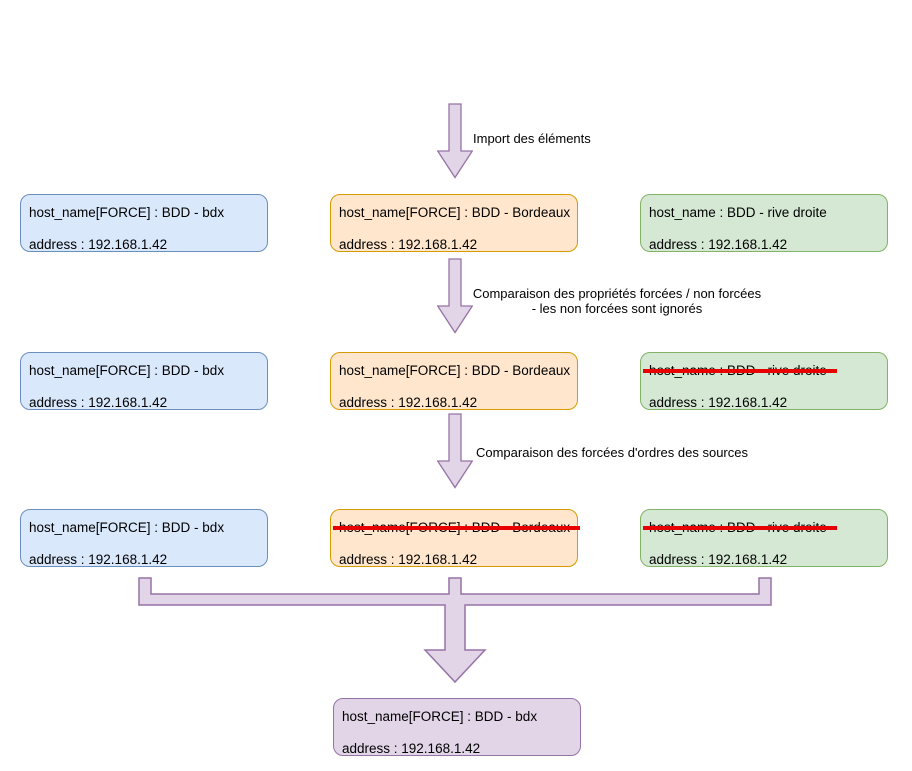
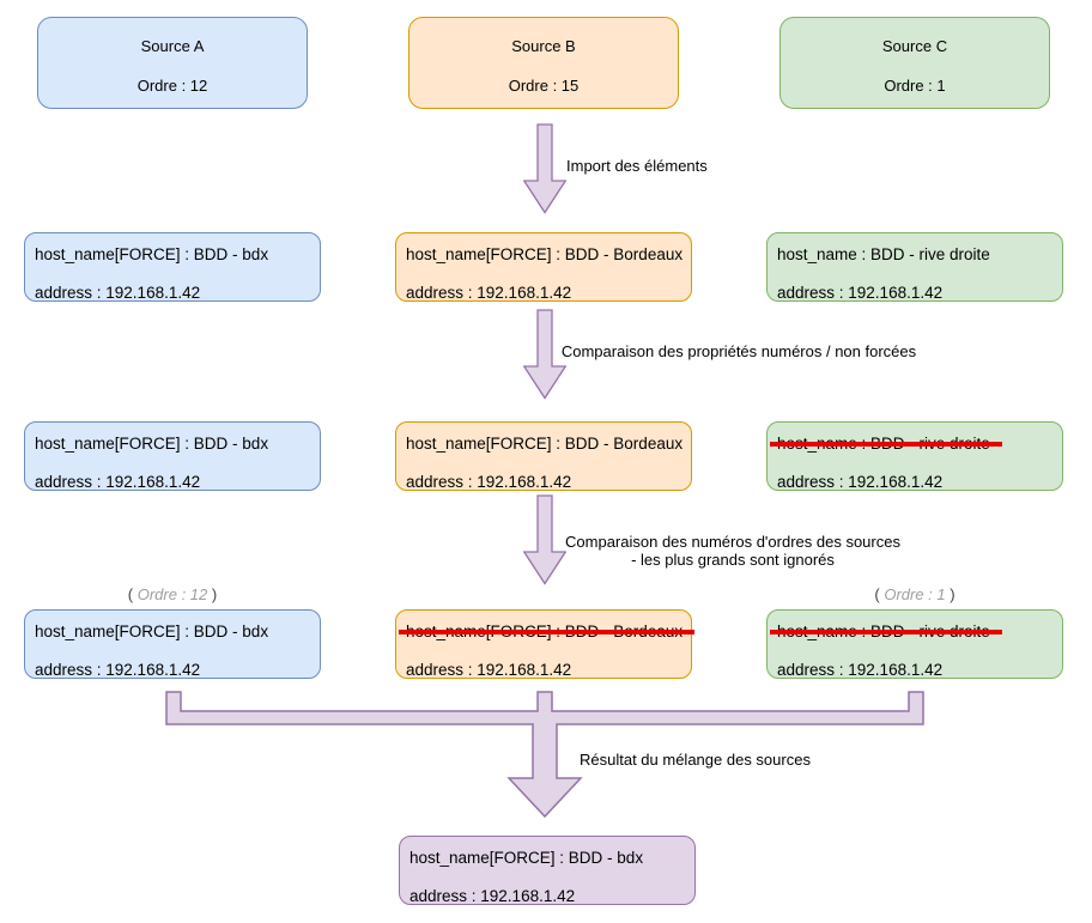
+ Source A
+ Ordre : 12
+ Source B
+ Ordre : 15
+ Source C
+ Ordre : 1
  Import des éléments
  host_name[FORCE] : BDD - bdx
  address : 192.168.1.42
  host_name[FORCE] : BDD - Bordeaux
  address : 192.168.1.42
  host_name : BDD - rive droite
  address : 192.168.1.42
- Comparaison des propriétés forcées / non forcées
+ Comparaison des propriétés numéros / non forcées
- - les non forcées sont ignorés
  host_name[FORCE] : BDD - bdx
  address : 192.168.1.42
  host_name[FORCE] : BDD - Bordeaux
  address : 192.168.1.42
  host_name : BDD - rive droite
  address : 192.168.1.42
- Comparaison des forcées d'ordres des sources
+ Comparaison des numéros d'ordres des sources
+ - les plus grands sont ignorés
+ ( Ordre : 12 )
+ ( Ordre : 1 )
  host_name[FORCE] : BDD - bdx
  address : 192.168.1.42
  host_name[FORCE] : BDD - Bordeaux
  address : 192.168.1.42
  host_name : BDD - rive droite
  address : 192.168.1.42
+ Résultat du mélange des sources
  host_name[FORCE] : BDD - bdx
  address : 192.168.1.42
